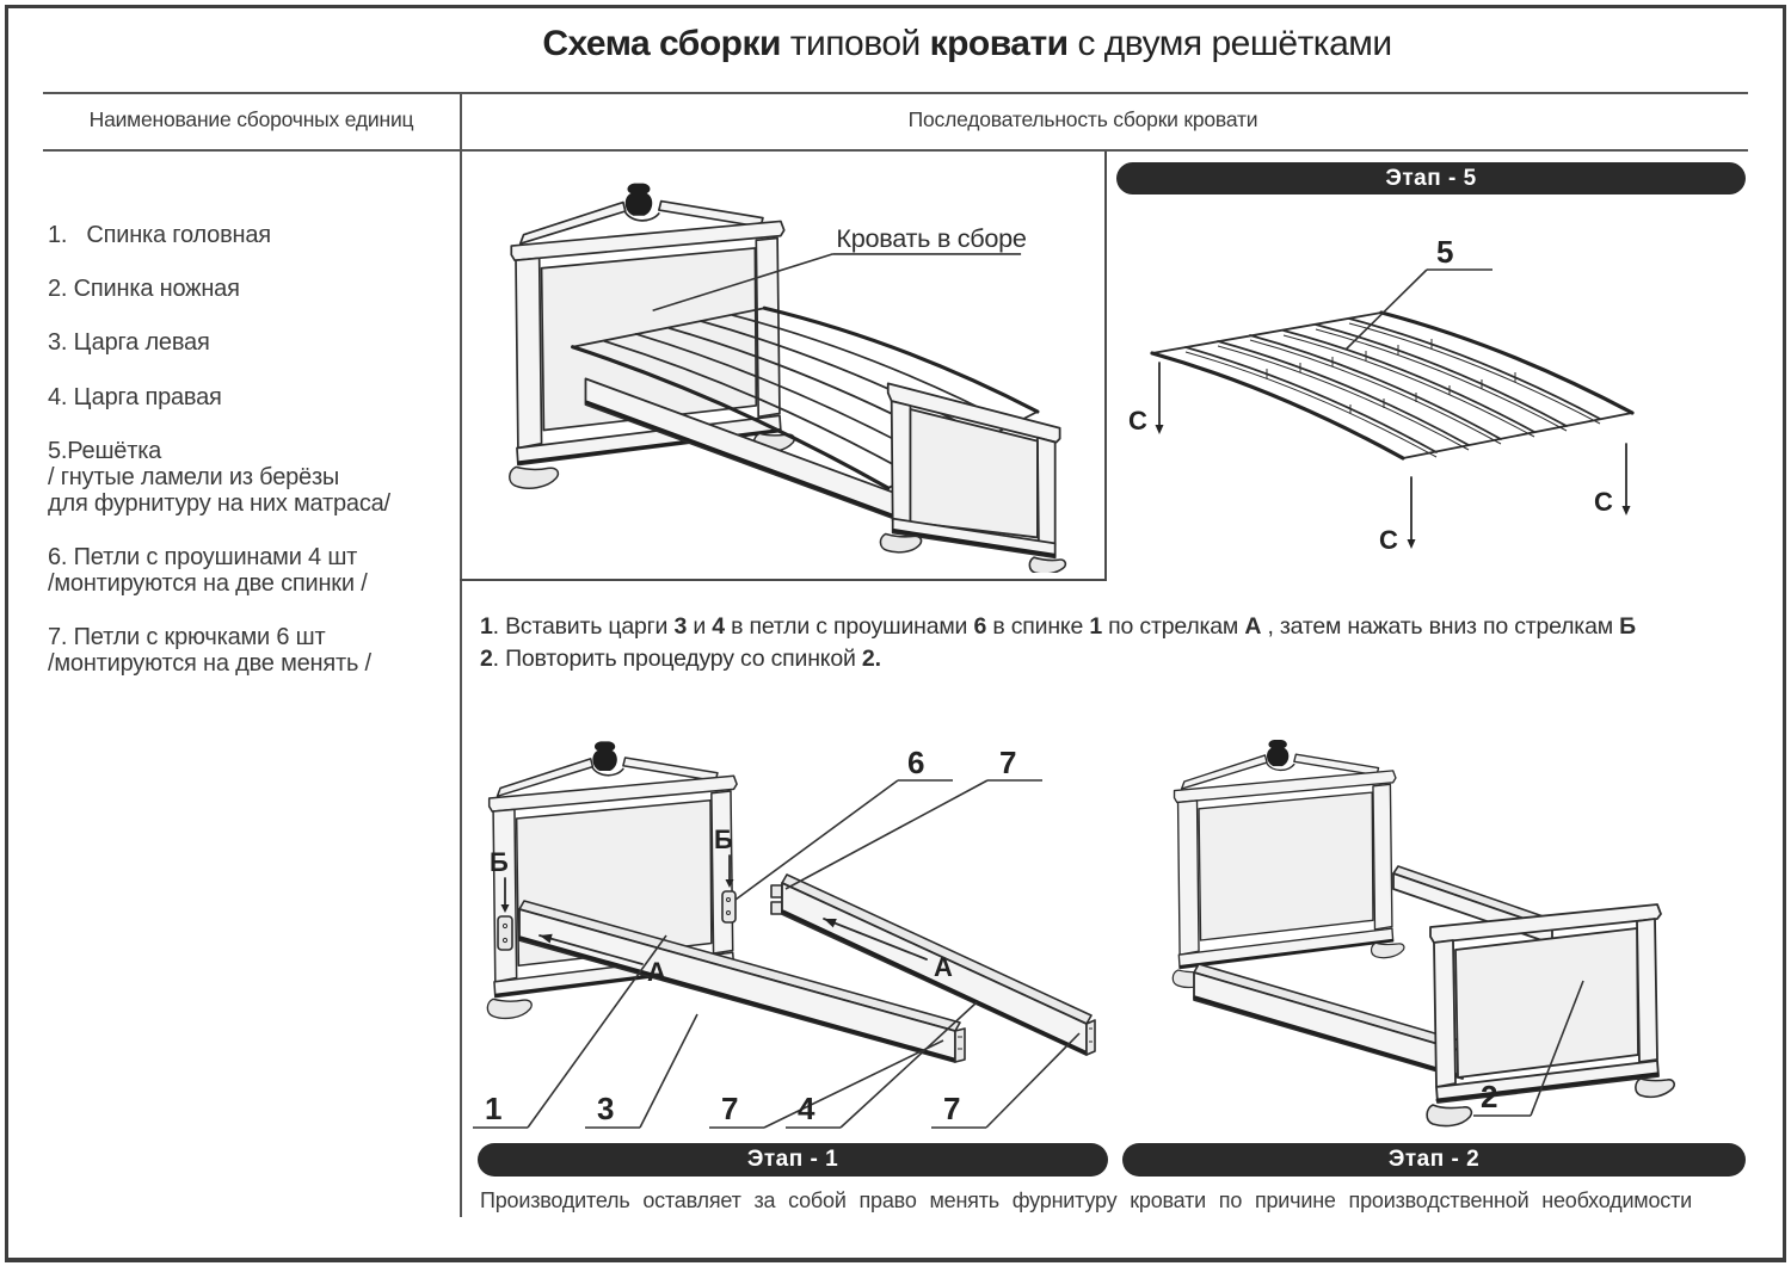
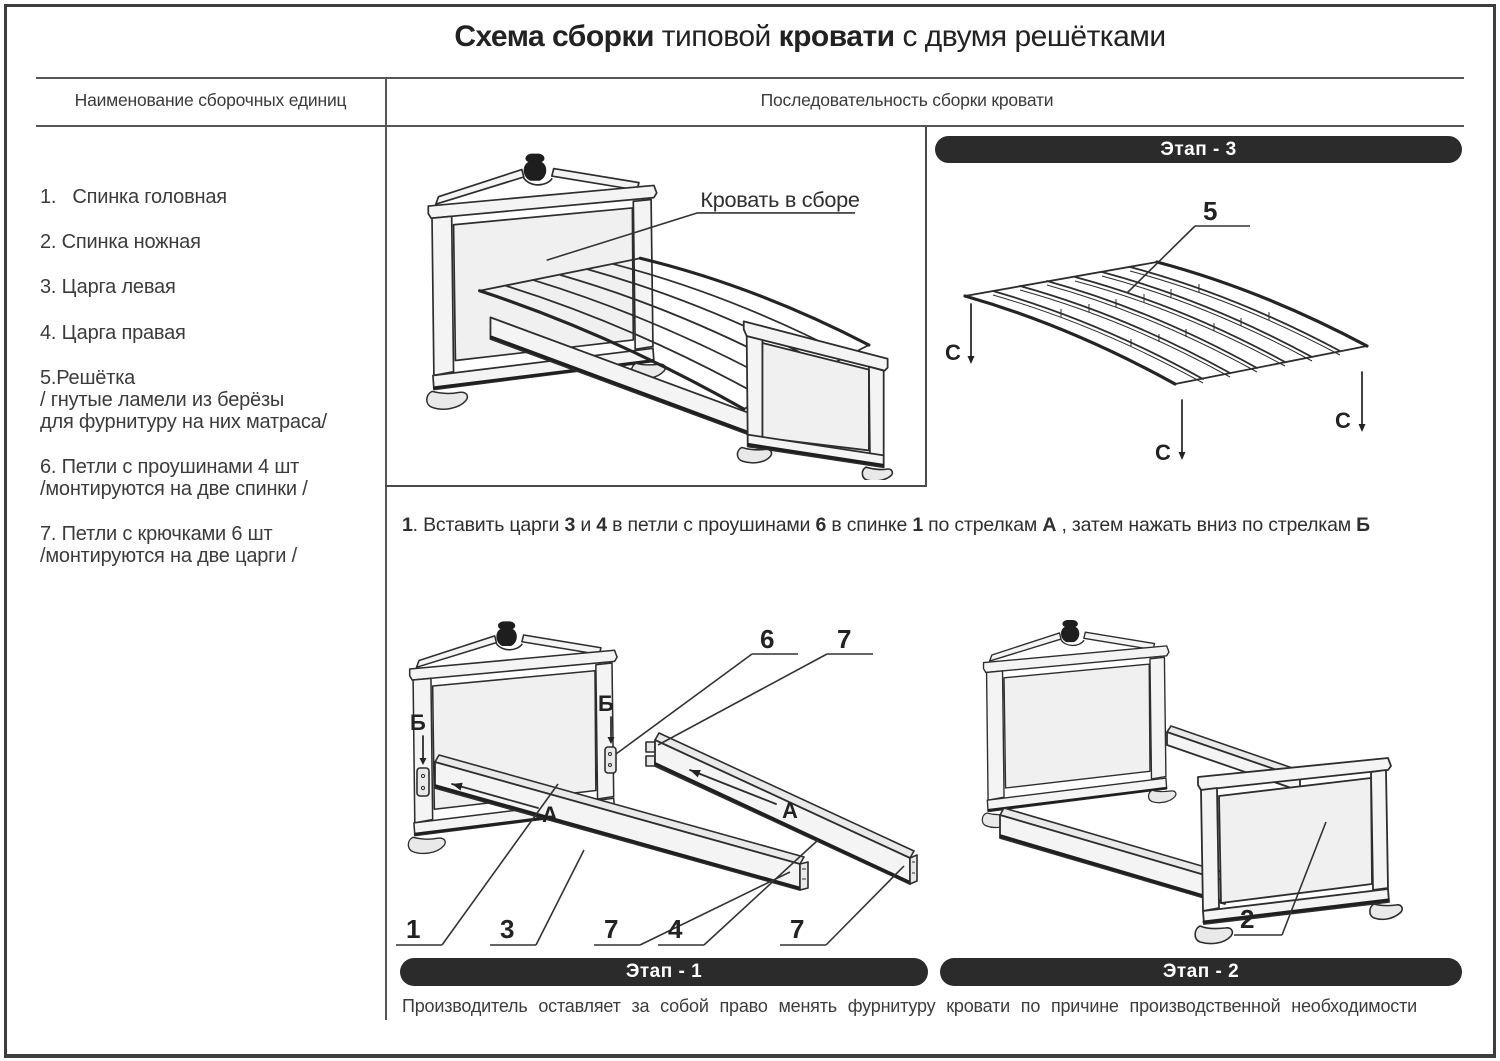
  Схема сборки типовой кровати с двумя решётками
  Наименование сборочных единиц
  Последовательность сборки кровати
  1. Спинка головная
  2. Спинка ножная
  3. Царга левая
  4. Царга правая
  5.Решётка
  / гнутые ламели из берёзы
  для фурнитуру на них матраса/
  6. Петли с проушинами 4 шт
  /монтируются на две спинки /
  7. Петли с крючками 6 шт
- /монтируются на две менять /
+ /монтируются на две царги /
  Кровать в сборе
- Этап - 5
+ Этап - 3
  5
  С
  С
  С
  1. Вставить царги 3 и 4 в петли с проушинами 6 в спинке 1 по стрелкам А , затем нажать вниз по стрелкам Б
- 2. Повторить процедуру со спинкой 2.
  Б
  Б
  А
  А
  6
  7
  1
  3
  7
  4
  7
  2
  Этап - 1
  Этап - 2
  Производитель оставляет за собой право менять фурнитуру кровати по причине производственной необходимости
